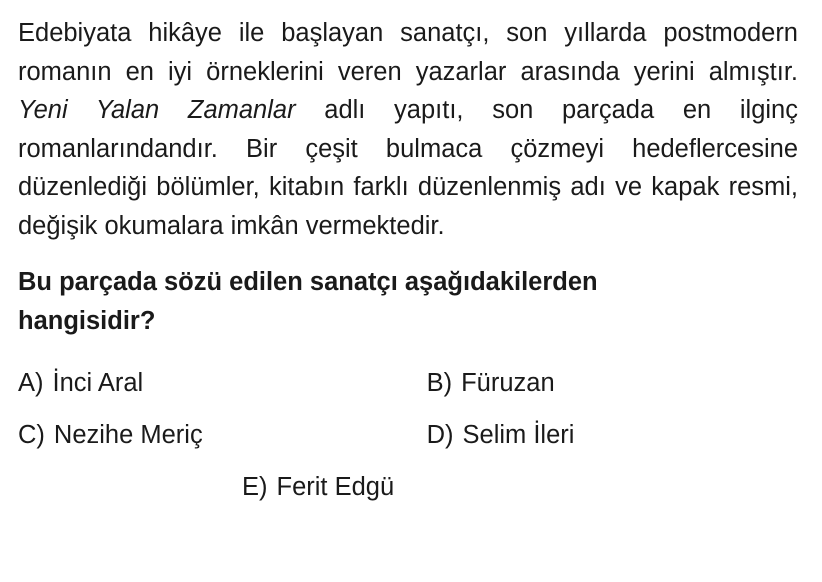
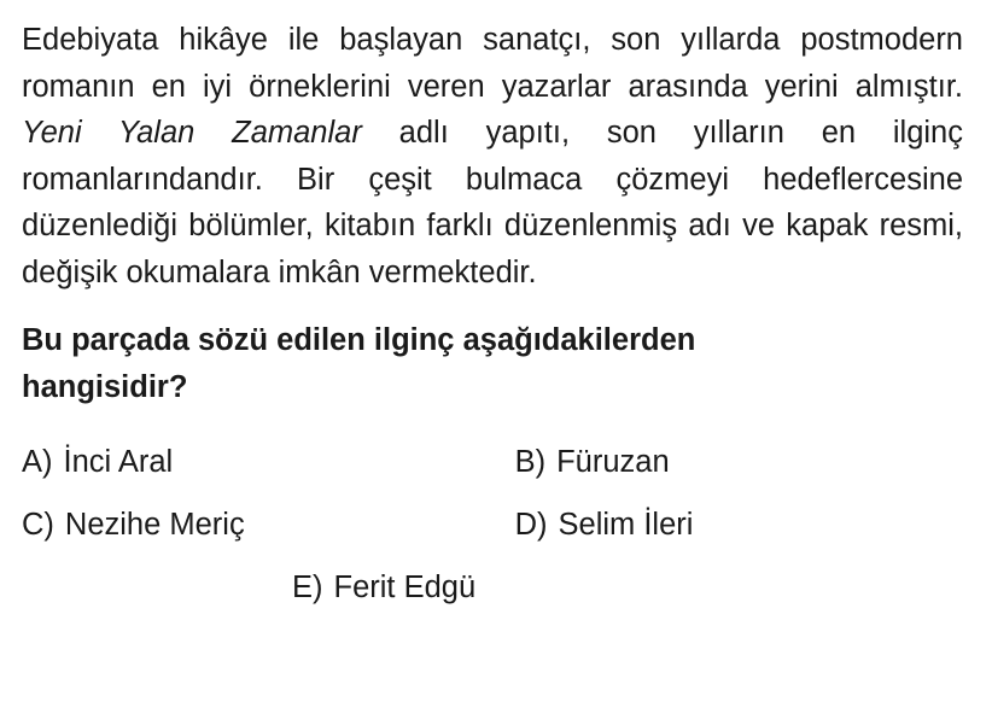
- Edebiyata hikâye ile başlayan sanatçı, son yıllarda postmodern romanın en iyi örneklerini veren yazarlar arasında yerini almıştır. Yeni Yalan Zamanlar adlı yapıtı, son parçada en ilginç romanlarındandır. Bir çeşit bulmaca çözmeyi hedeflercesine düzenlediği bölümler, kitabın farklı düzenlenmiş adı ve kapak resmi, değişik okumalara imkân vermektedir.
+ Edebiyata hikâye ile başlayan sanatçı, son yıllarda postmodern romanın en iyi örneklerini veren yazarlar arasında yerini almıştır. Yeni Yalan Zamanlar adlı yapıtı, son yılların en ilginç romanlarındandır. Bir çeşit bulmaca çözmeyi hedeflercesine düzenlediği bölümler, kitabın farklı düzenlenmiş adı ve kapak resmi, değişik okumalara imkân vermektedir.
- Bu parçada sözü edilen sanatçı aşağıdakilerden
+ Bu parçada sözü edilen ilginç aşağıdakilerden
  hangisidir?
  A)
  İnci Aral
  B)
  Füruzan
  C)
  Nezihe Meriç
  D)
  Selim İleri
  E)
  Ferit Edgü
